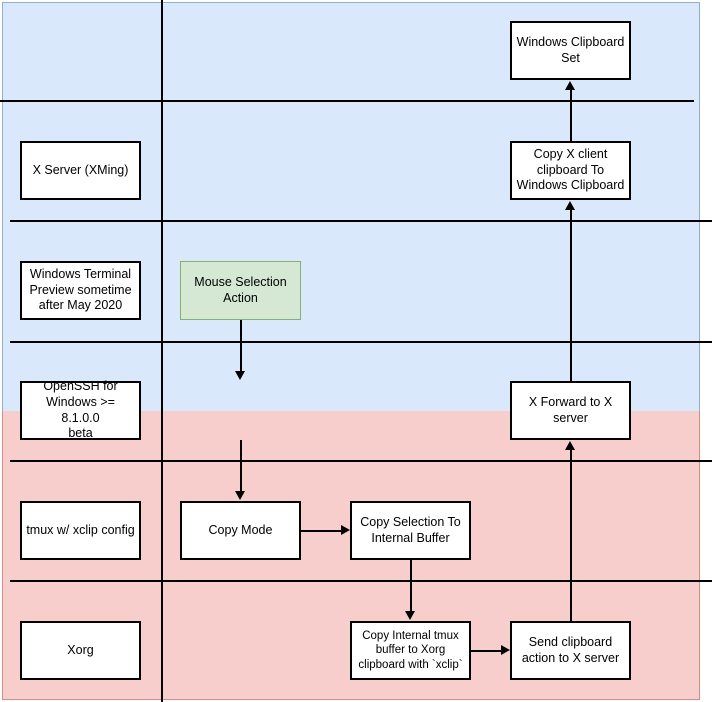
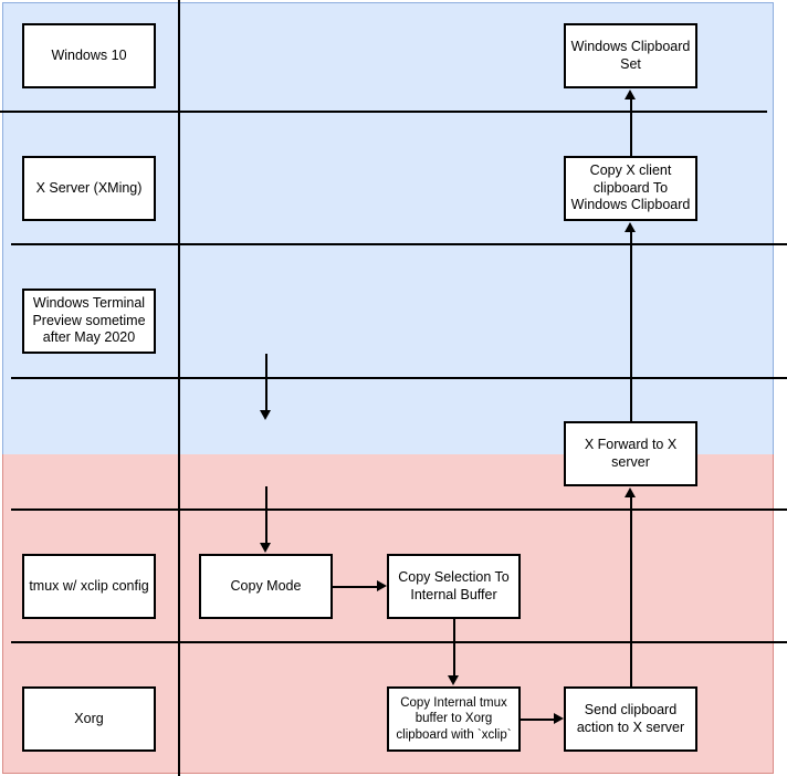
+ Windows 10
  X Server (XMing)
  Windows Terminal
  Preview sometime
  after May 2020
- OpenSSH for
- Windows >= 8.1.0.0
- beta
  tmux w/ xclip config
  Xorg
  Windows Clipboard
  Set
  Copy X client
  clipboard To
  Windows Clipboard
- Mouse Selection
- Action
  X Forward to X server
  Copy Mode
  Copy Selection To
  Internal Buffer
  Copy Internal tmux
  buffer to Xorg
  clipboard with `xclip`
  Send clipboard
  action to X server
